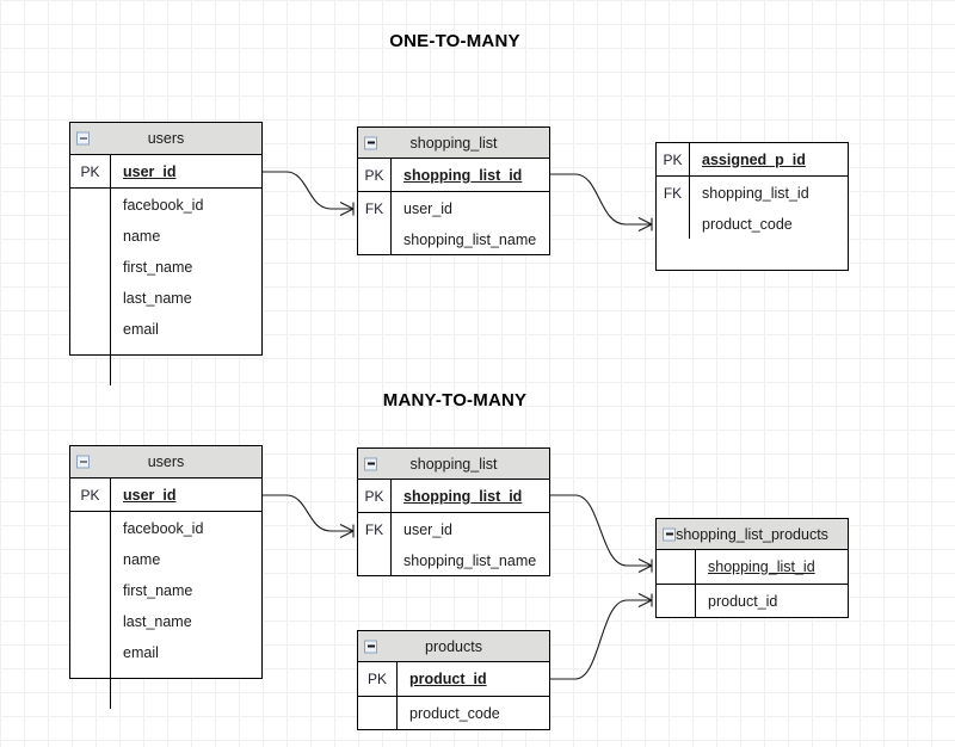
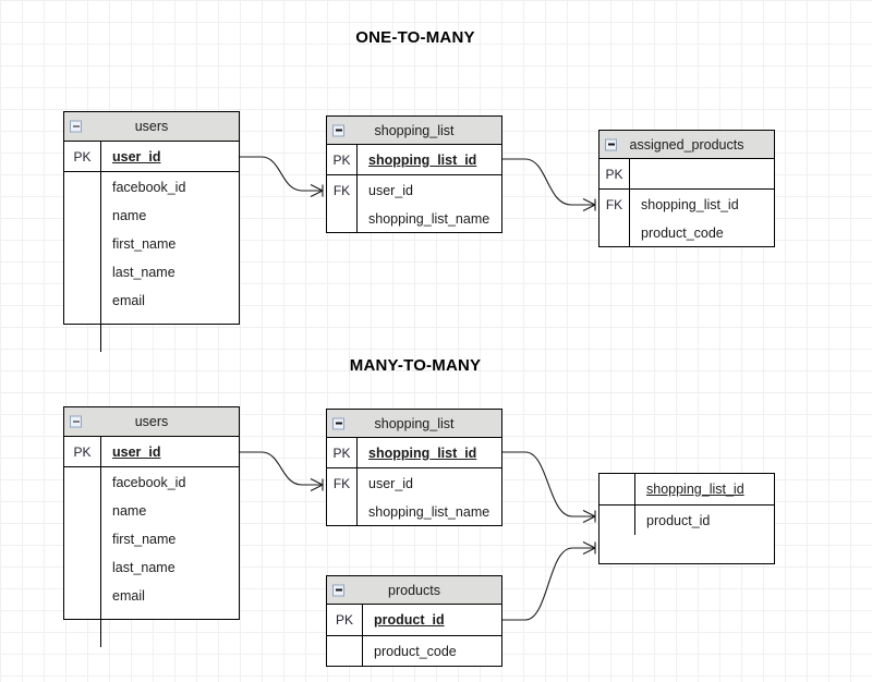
  users
  PK
  user_id
  facebook_id
  name
  first_name
  last_name
  email
  shopping_list
  PK
  shopping_list_id
  FK
  user_id
  shopping_list_name
+ assigned_products
  PK
- assigned_p_id
  FK
  shopping_list_id
  product_code
  users
  PK
  user_id
  facebook_id
  name
  first_name
  last_name
  email
  shopping_list
  PK
  shopping_list_id
  FK
  user_id
  shopping_list_name
- shopping_list_products
  shopping_list_id
  product_id
  products
  PK
  product_id
  product_code
  ONE-TO-MANY
  MANY-TO-MANY
